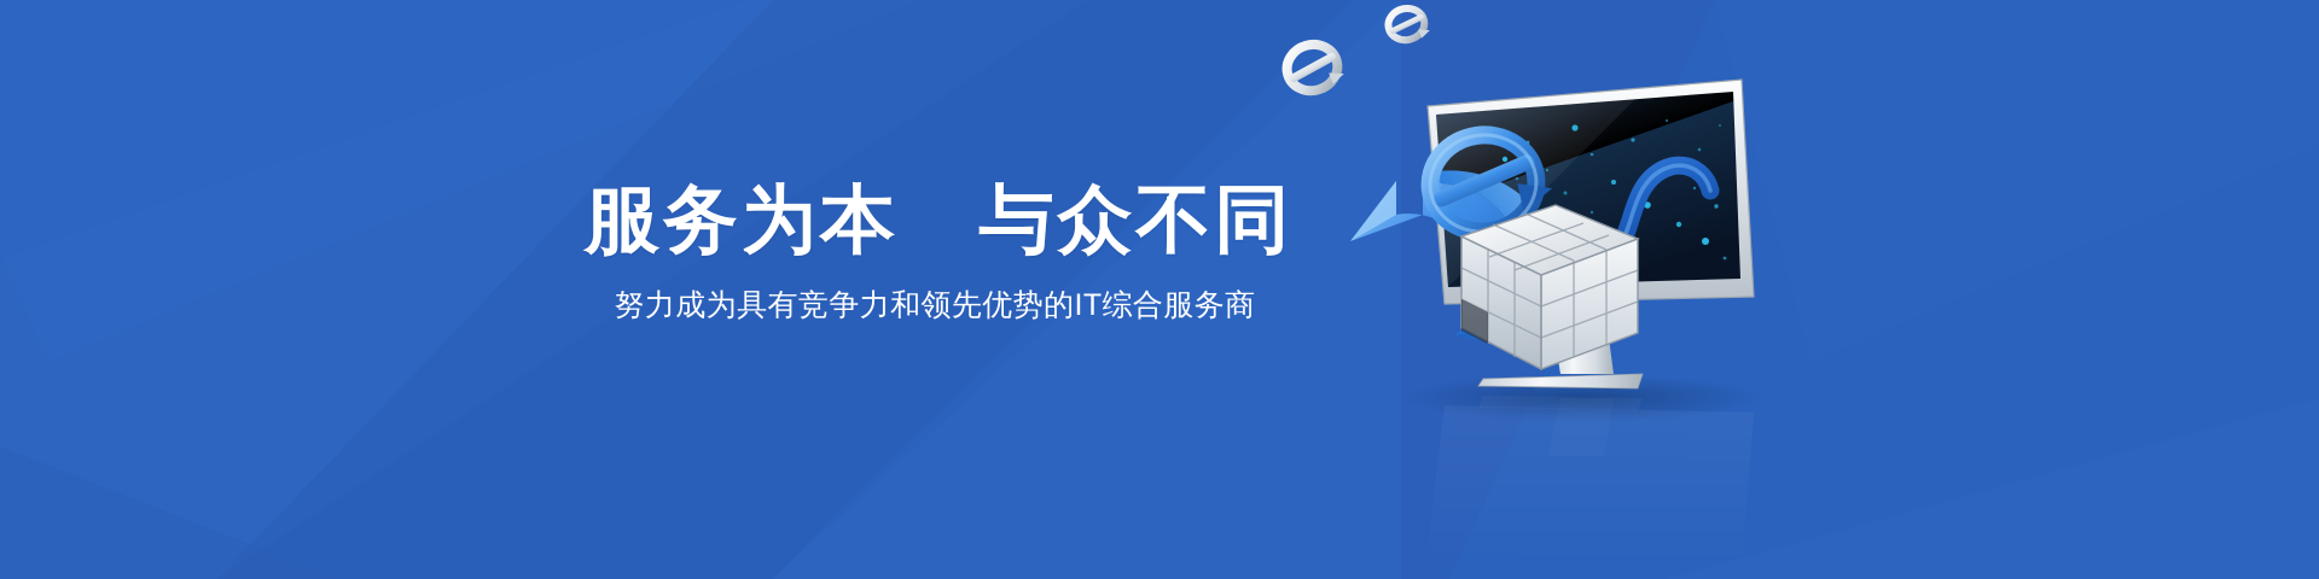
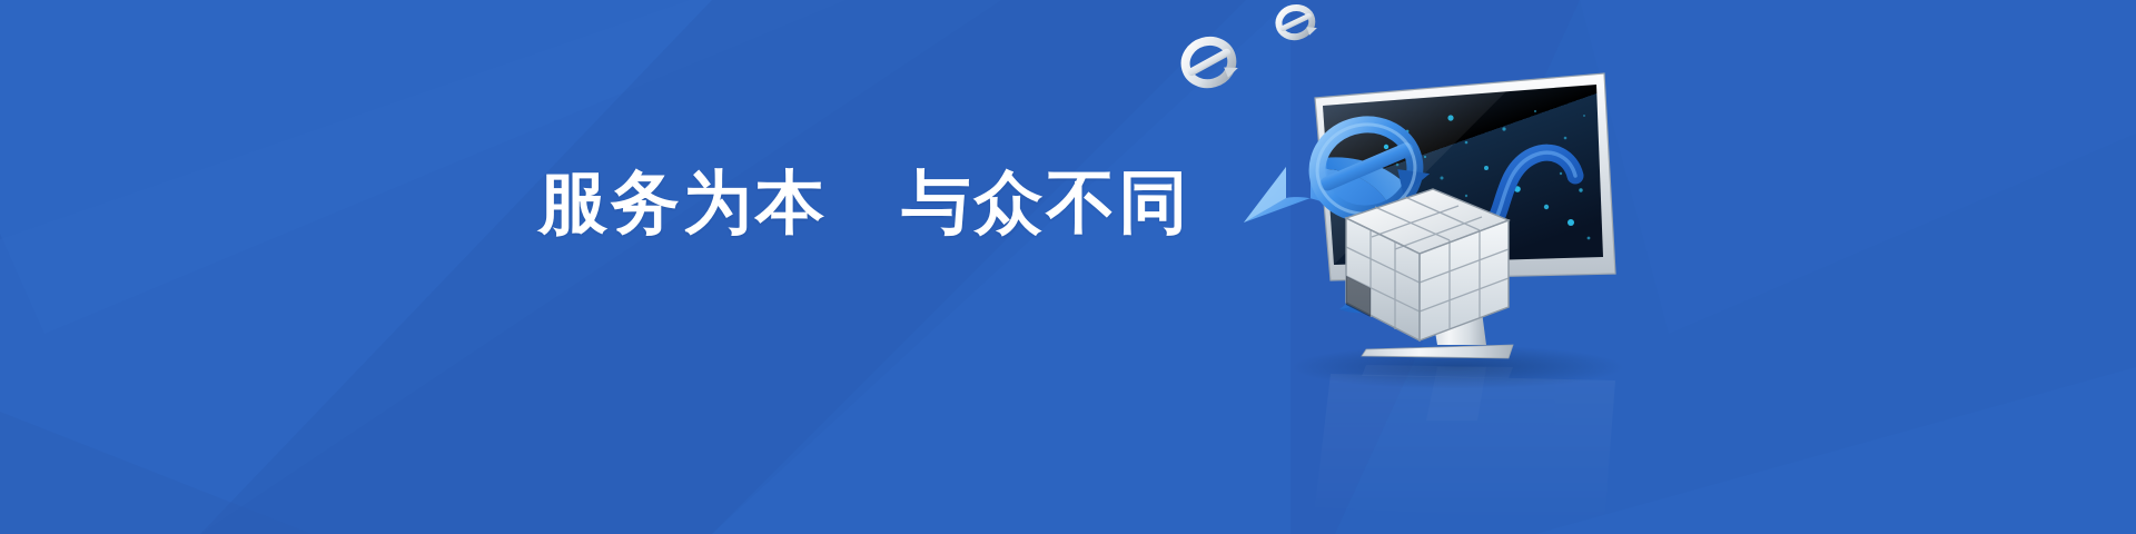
  服务为本 与众不同
- 努力成为具有竞争力和领先优势的IT综合服务商
